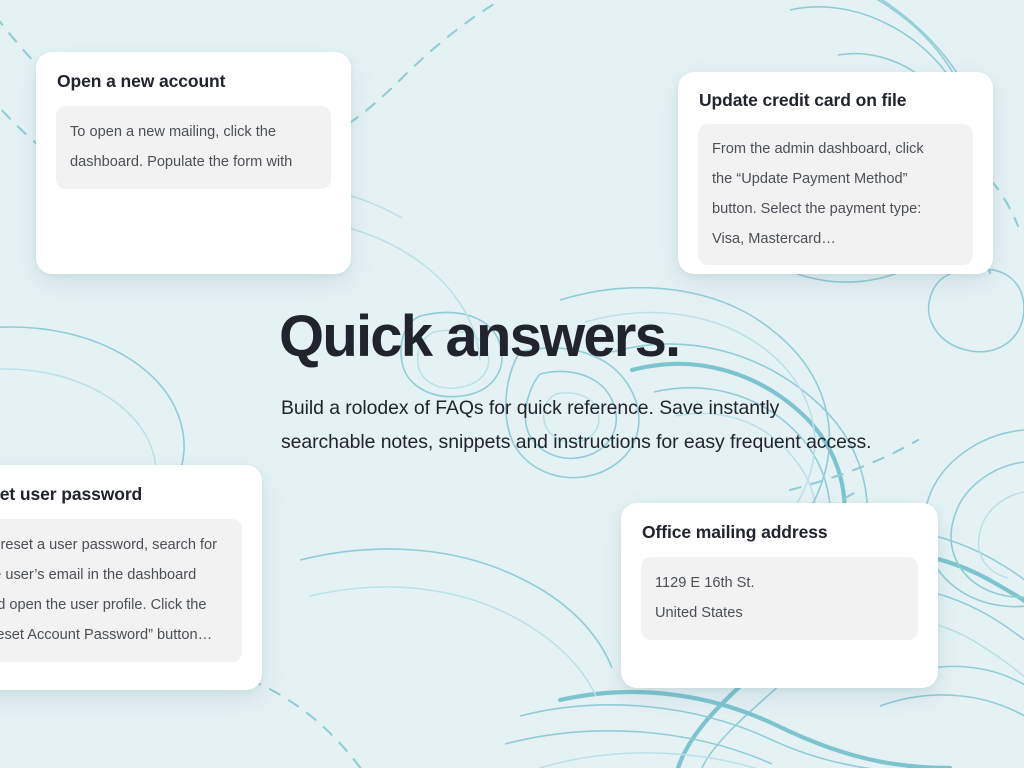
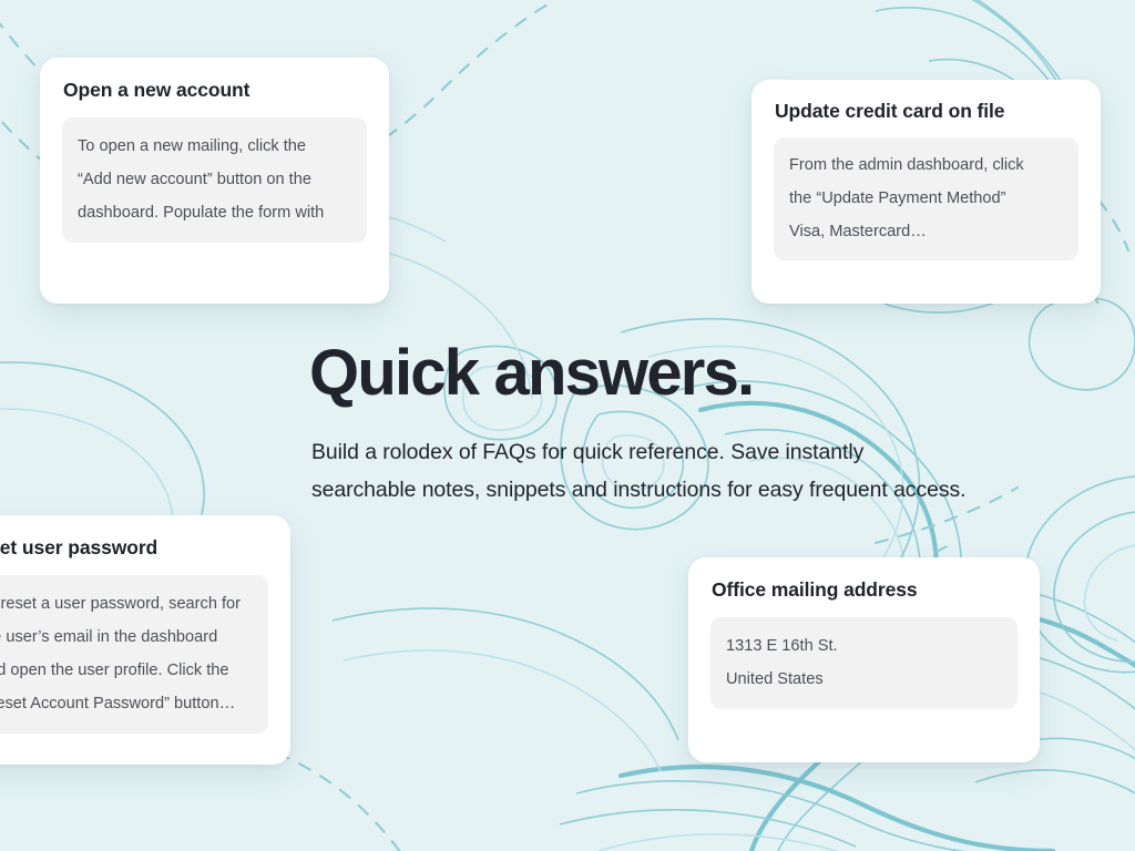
  Open a new account
  To open a new mailing, click the
+ “Add new account” button on the
  dashboard. Populate the form with
  Update credit card on file
  From the admin dashboard, click
  the “Update Payment Method”
- button. Select the payment type:
  Visa, Mastercard…
  et user password
  reset a user password, search for
  user’s email in the dashboard
  d open the user profile. Click the
  eset Account Password” button…
  Office mailing address
- 1129 E 16th St.
+ 1313 E 16th St.
  United States
  Quick answers.
  Build a rolodex of FAQs for quick reference. Save instantly
  searchable notes, snippets and instructions for easy frequent access.
